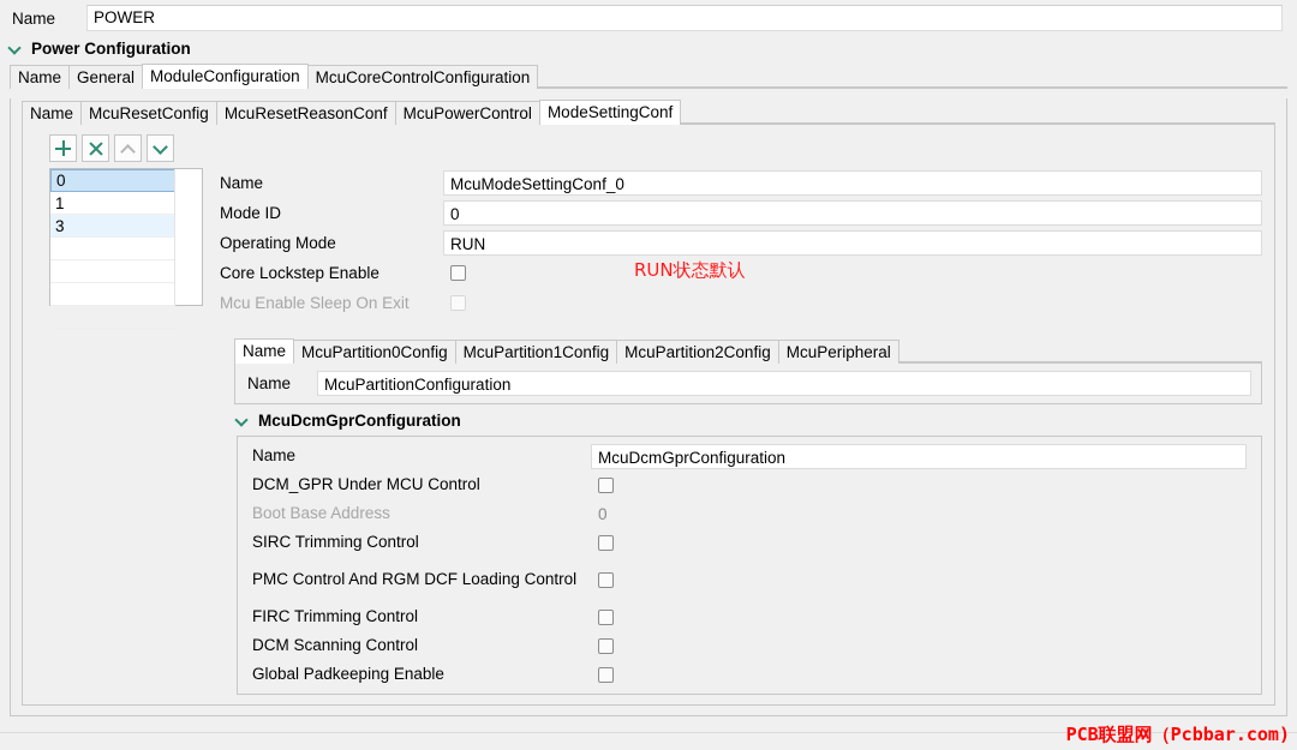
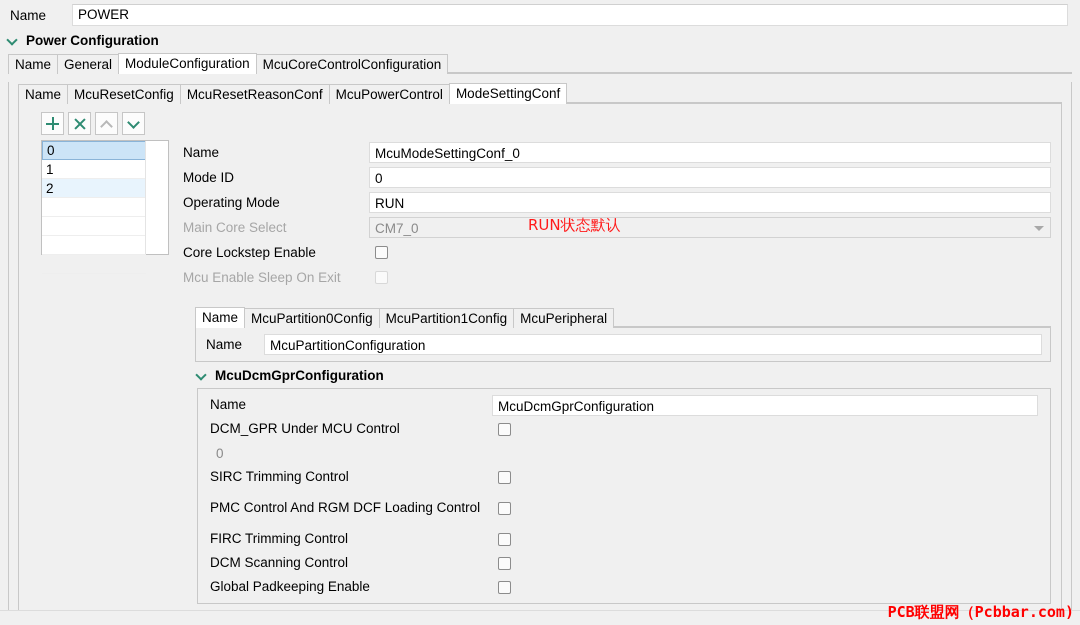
  Name
  POWER
  Power Configuration
  Name
  General
  ModuleConfiguration
  McuCoreControlConfiguration
  Name
  McuResetConfig
  McuResetReasonConf
  McuPowerControl
  ModeSettingConf
  0
  1
- 3
+ 2
  Name
  McuModeSettingConf_0
  Mode ID
  0
  Operating Mode
  RUN
+ Main Core Select
+ CM7_0
  Core Lockstep Enable
  Mcu Enable Sleep On Exit
  Name
  McuPartition0Config
  McuPartition1Config
- McuPartition2Config
  McuPeripheral
  Name
  McuPartitionConfiguration
  McuDcmGprConfiguration
  Name
  McuDcmGprConfiguration
  DCM_GPR Under MCU Control
- Boot Base Address
  0
  SIRC Trimming Control
  PMC Control And RGM DCF Loading Control
  FIRC Trimming Control
  DCM Scanning Control
  Global Padkeeping Enable
  RUN状态默认
  PCB联盟网（Pcbbar.com)
